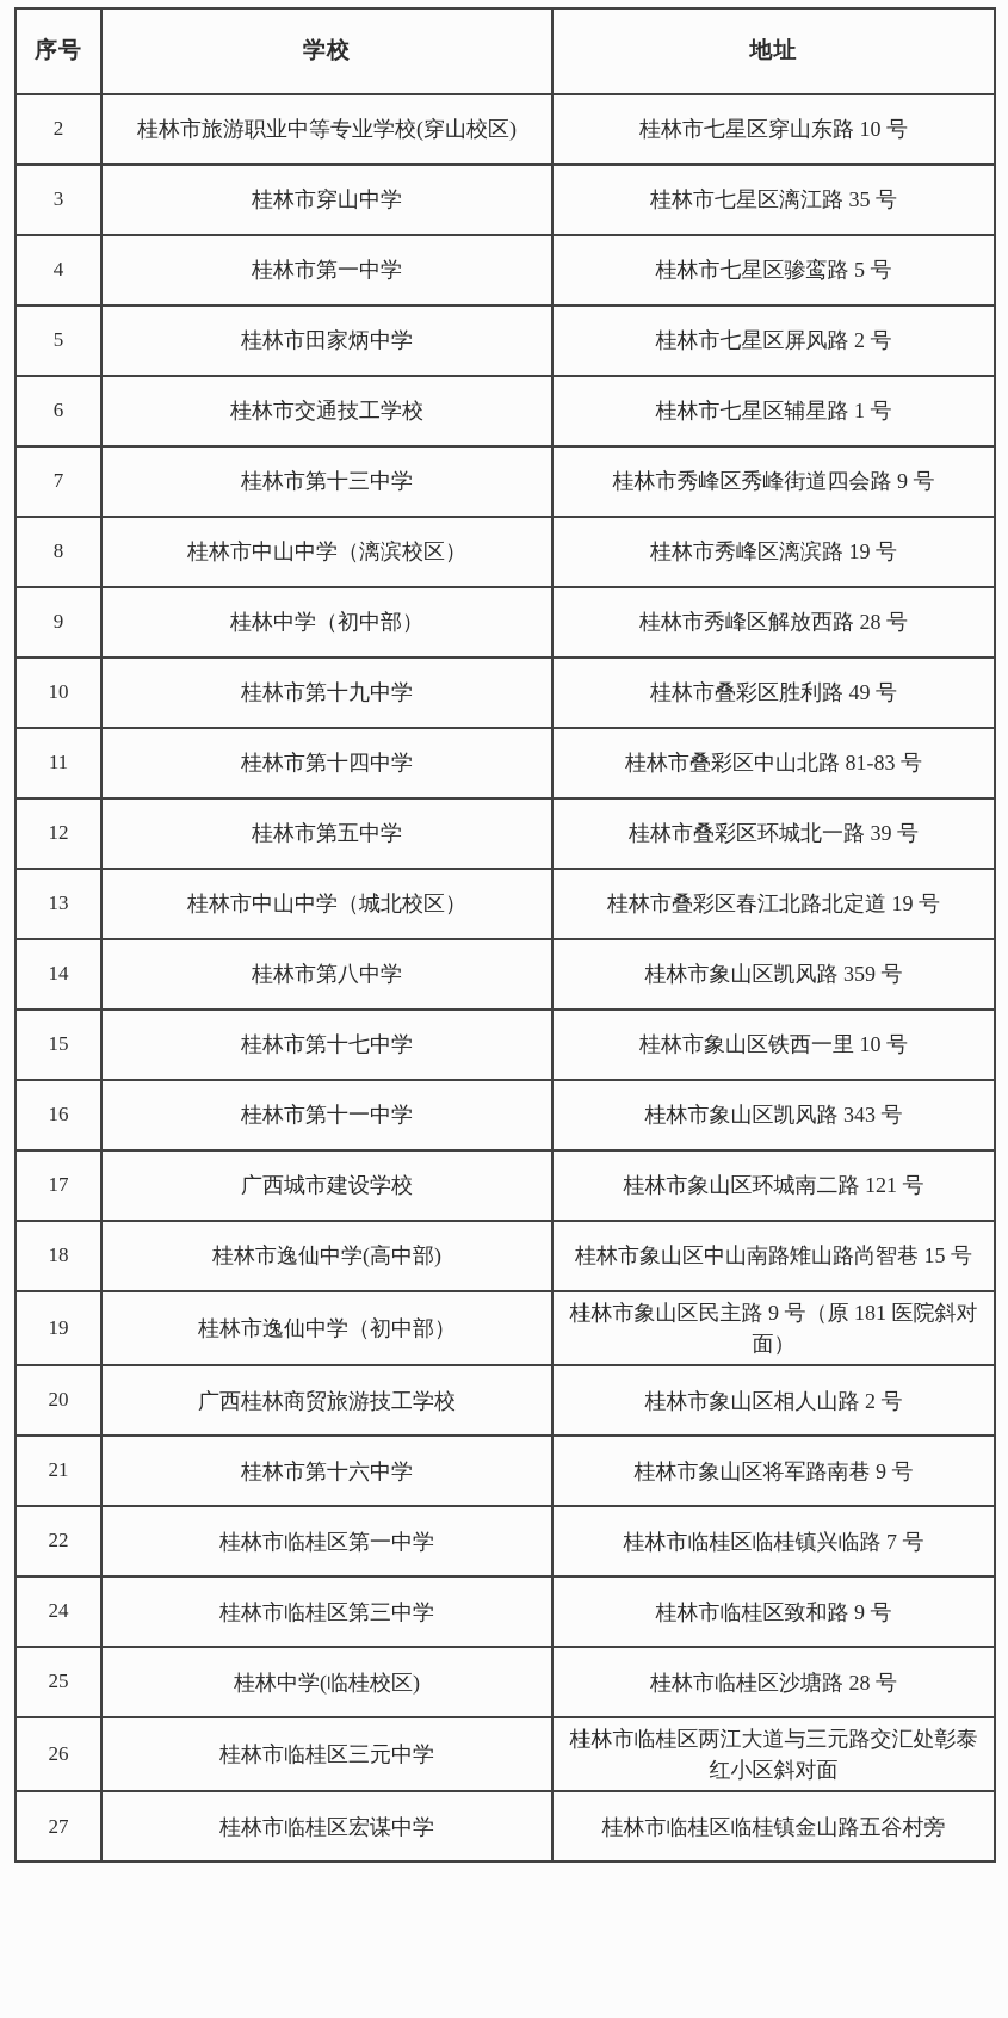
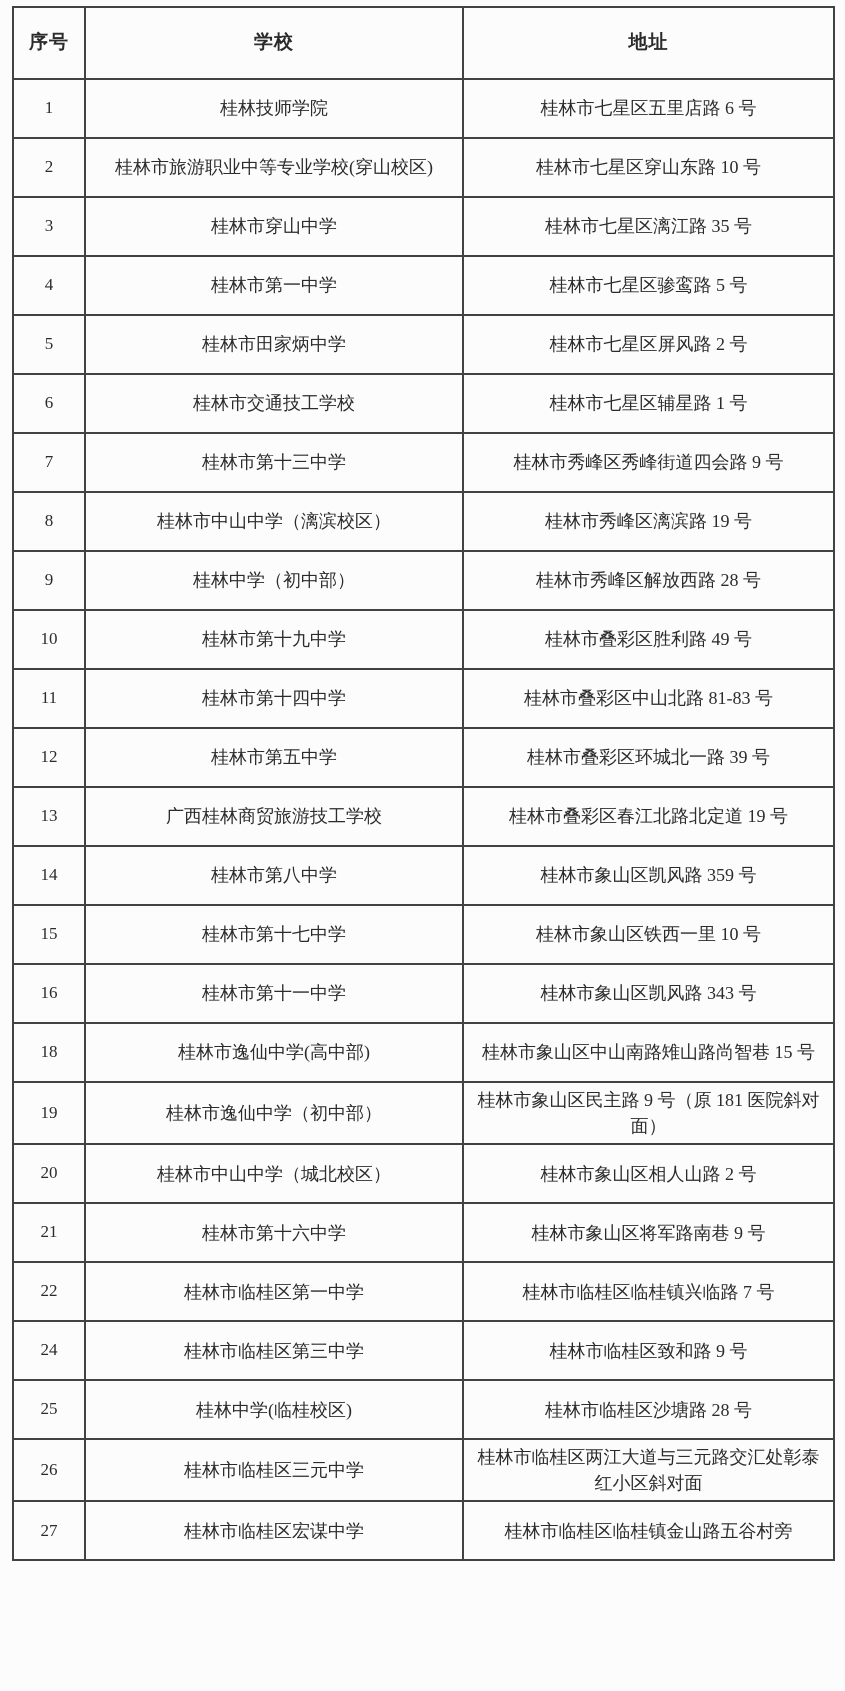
  序号	学校	地址
+ 1	桂林技师学院	桂林市七星区五里店路 6 号
  2	桂林市旅游职业中等专业学校(穿山校区)	桂林市七星区穿山东路 10 号
  3	桂林市穿山中学	桂林市七星区漓江路 35 号
  4	桂林市第一中学	桂林市七星区骖鸾路 5 号
  5	桂林市田家炳中学	桂林市七星区屏风路 2 号
  6	桂林市交通技工学校	桂林市七星区辅星路 1 号
  7	桂林市第十三中学	桂林市秀峰区秀峰街道四会路 9 号
  8	桂林市中山中学（漓滨校区）	桂林市秀峰区漓滨路 19 号
  9	桂林中学（初中部）	桂林市秀峰区解放西路 28 号
  10	桂林市第十九中学	桂林市叠彩区胜利路 49 号
  11	桂林市第十四中学	桂林市叠彩区中山北路 81-83 号
  12	桂林市第五中学	桂林市叠彩区环城北一路 39 号
- 13	桂林市中山中学（城北校区）	桂林市叠彩区春江北路北定道 19 号
+ 13	广西桂林商贸旅游技工学校	桂林市叠彩区春江北路北定道 19 号
  14	桂林市第八中学	桂林市象山区凯风路 359 号
  15	桂林市第十七中学	桂林市象山区铁西一里 10 号
  16	桂林市第十一中学	桂林市象山区凯风路 343 号
- 17	广西城市建设学校	桂林市象山区环城南二路 121 号
  18	桂林市逸仙中学(高中部)	桂林市象山区中山南路雉山路尚智巷 15 号
  19	桂林市逸仙中学（初中部）	桂林市象山区民主路 9 号（原 181 医院斜对面）
- 20	广西桂林商贸旅游技工学校	桂林市象山区相人山路 2 号
+ 20	桂林市中山中学（城北校区）	桂林市象山区相人山路 2 号
  21	桂林市第十六中学	桂林市象山区将军路南巷 9 号
  22	桂林市临桂区第一中学	桂林市临桂区临桂镇兴临路 7 号
  24	桂林市临桂区第三中学	桂林市临桂区致和路 9 号
  25	桂林中学(临桂校区)	桂林市临桂区沙塘路 28 号
  26	桂林市临桂区三元中学	桂林市临桂区两江大道与三元路交汇处彰泰红小区斜对面
  27	桂林市临桂区宏谋中学	桂林市临桂区临桂镇金山路五谷村旁
